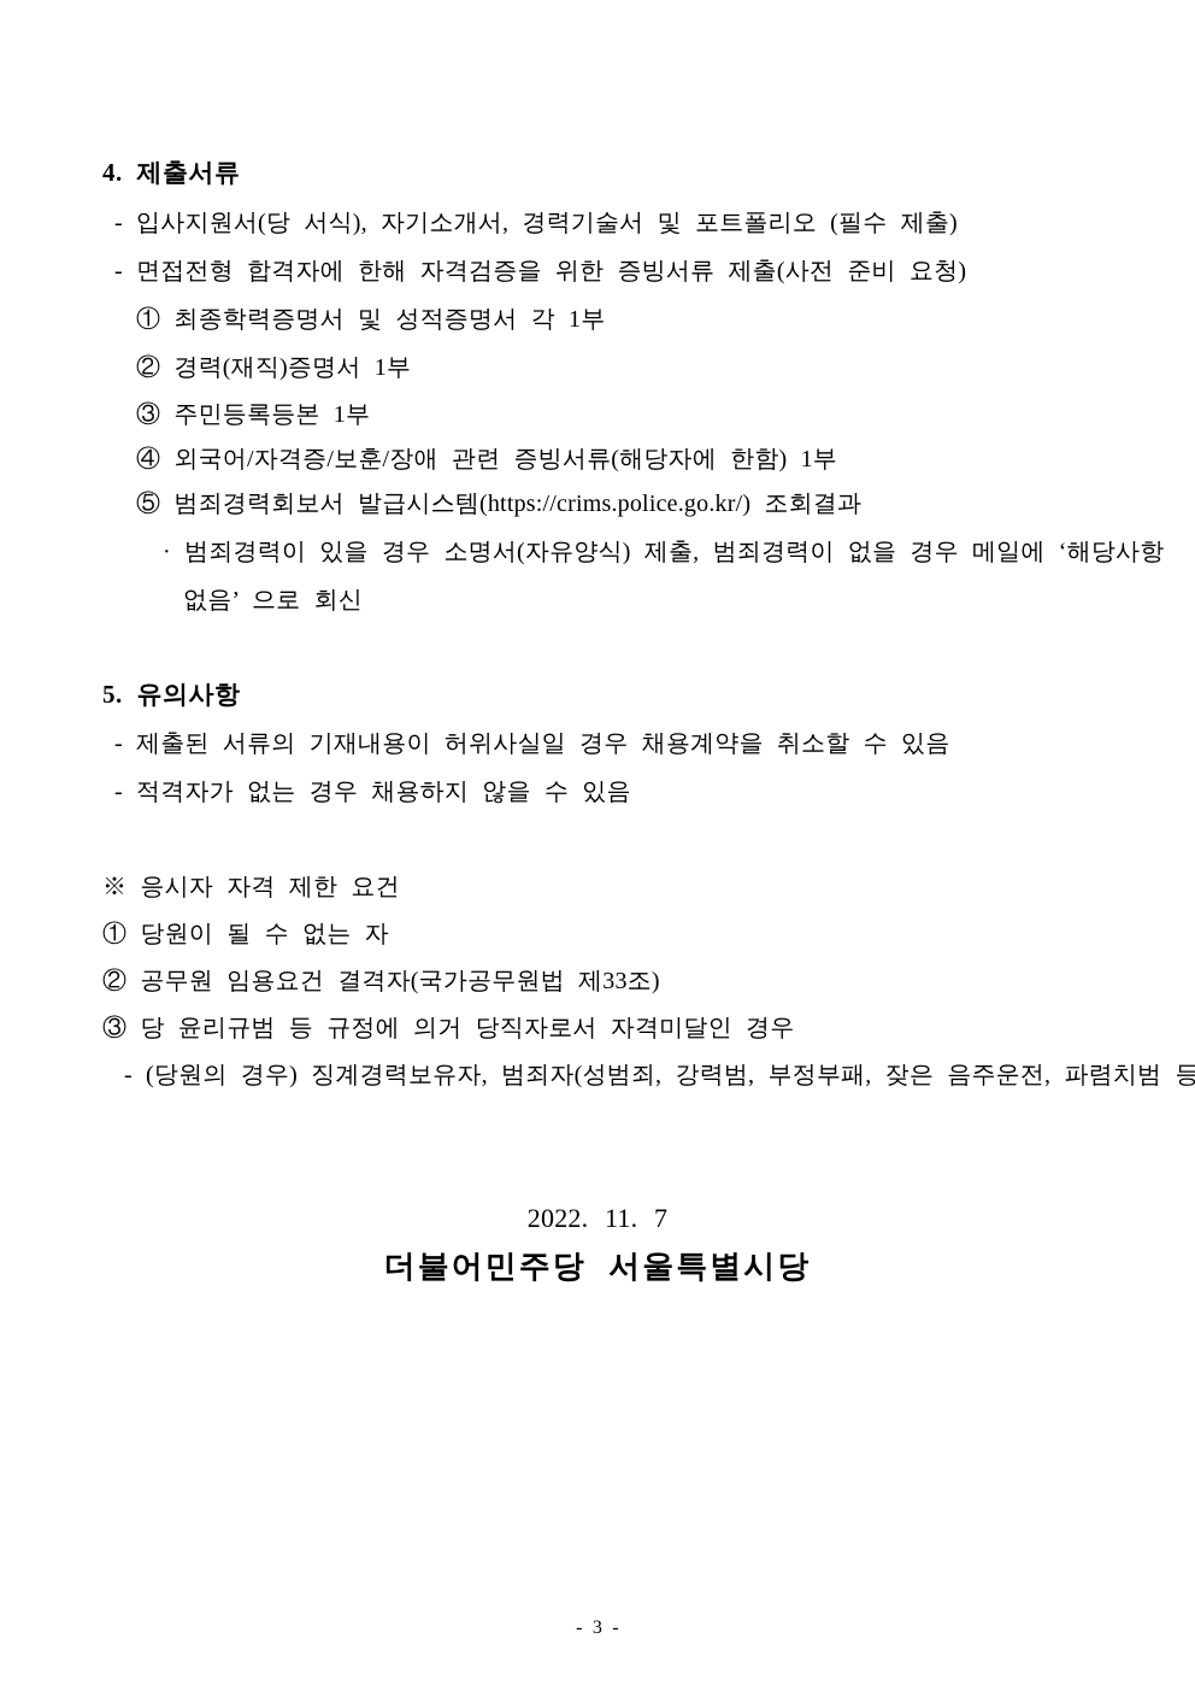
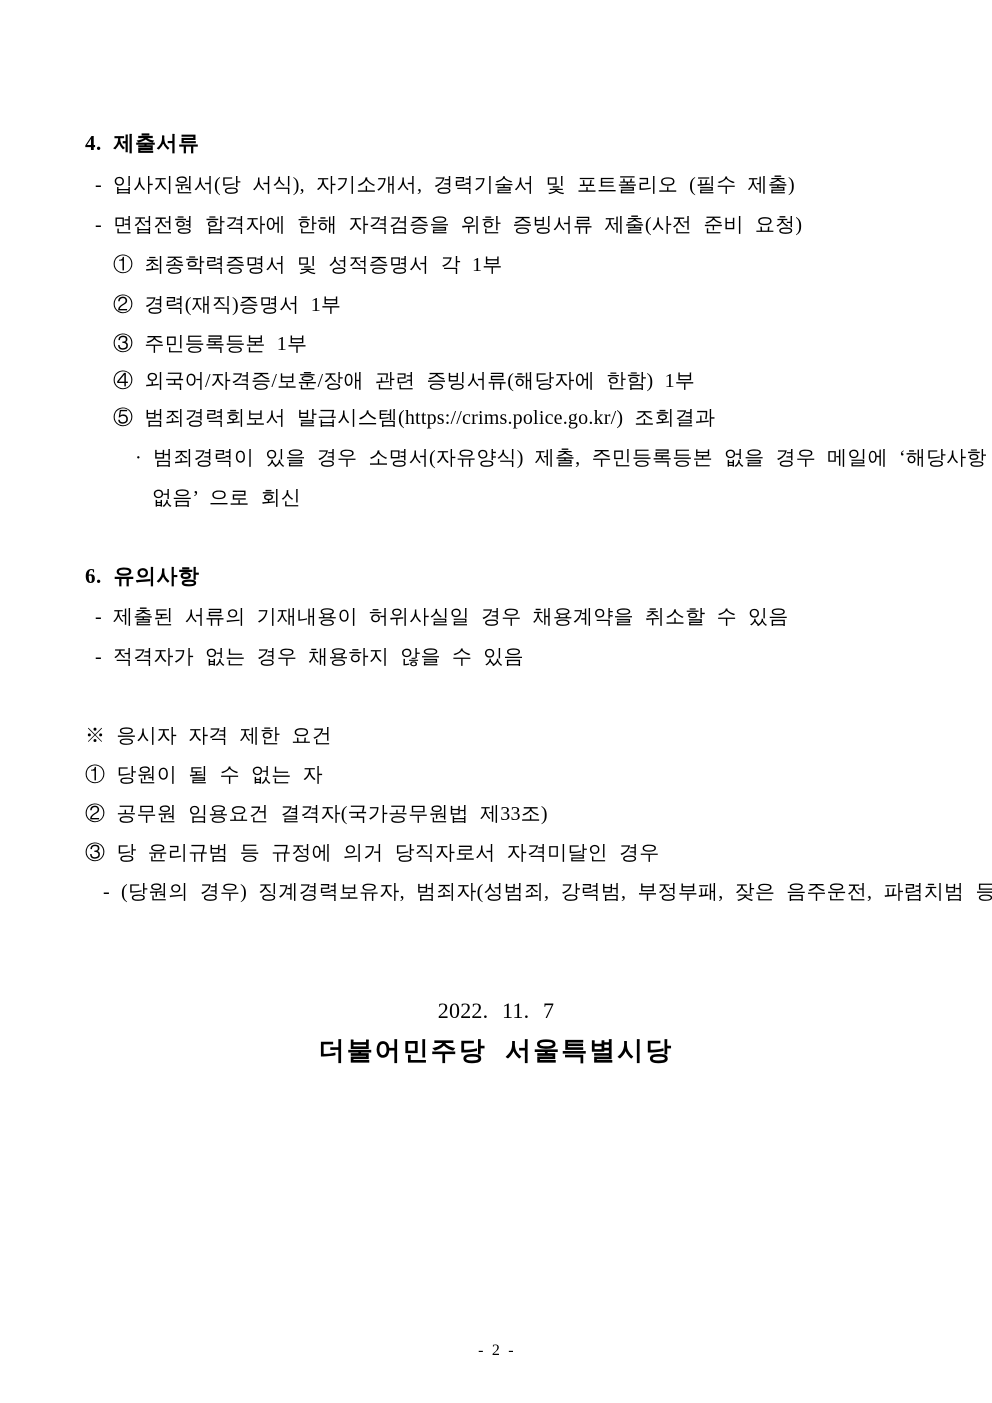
  4. 제출서류
  - 입사지원서(당 서식), 자기소개서, 경력기술서 및 포트폴리오 (필수 제출)
  - 면접전형 합격자에 한해 자격검증을 위한 증빙서류 제출(사전 준비 요청)
  ① 최종학력증명서 및 성적증명서 각 1부
  ② 경력(재직)증명서 1부
  ③ 주민등록등본 1부
  ④ 외국어/자격증/보훈/장애 관련 증빙서류(해당자에 한함) 1부
  ⑤ 범죄경력회보서 발급시스템(https://crims.police.go.kr/) 조회결과
- · 범죄경력이 있을 경우 소명서(자유양식) 제출, 범죄경력이 없을 경우 메일에 ‘해당사항
+ · 범죄경력이 있을 경우 소명서(자유양식) 제출, 주민등록등본 없을 경우 메일에 ‘해당사항
  없음’ 으로 회신
- 5. 유의사항
+ 6. 유의사항
  - 제출된 서류의 기재내용이 허위사실일 경우 채용계약을 취소할 수 있음
  - 적격자가 없는 경우 채용하지 않을 수 있음
  ※ 응시자 자격 제한 요건
  ① 당원이 될 수 없는 자
  ② 공무원 임용요건 결격자(국가공무원법 제33조)
  ③ 당 윤리규범 등 규정에 의거 당직자로서 자격미달인 경우
  - (당원의 경우) 징계경력보유자, 범죄자(성범죄, 강력범, 부정부패, 잦은 음주운전, 파렴치범 등
  2022. 11. 7
  더불어민주당 서울특별시당
- - 3 -
+ - 2 -
